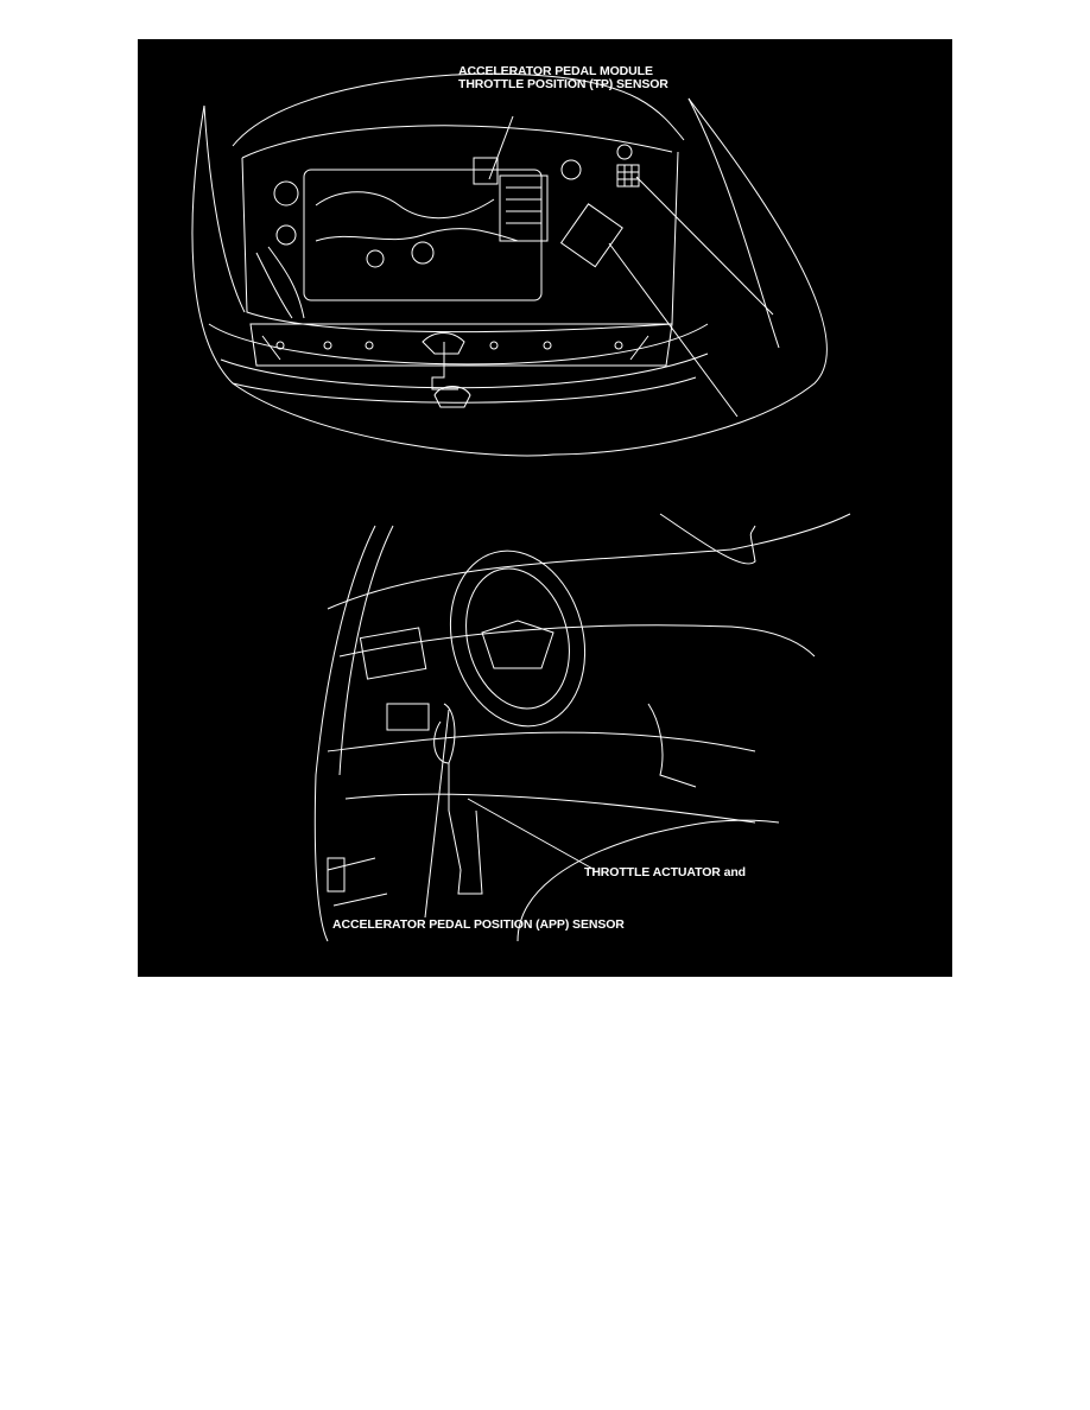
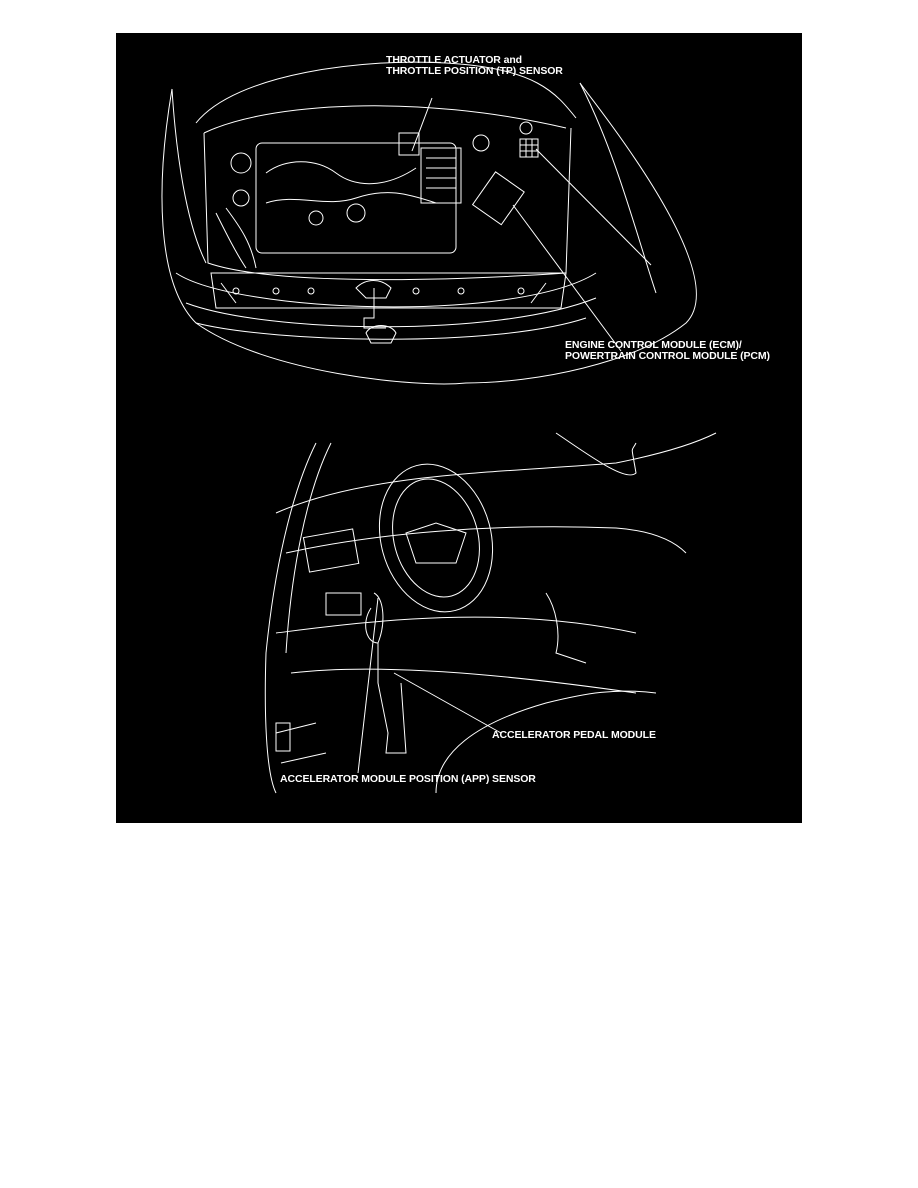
- ACCELERATOR PEDAL MODULE
+ THROTTLE ACTUATOR and
  THROTTLE POSITION (TP) SENSOR
+ ENGINE CONTROL MODULE (ECM)/
+ POWERTRAIN CONTROL MODULE (PCM)
- THROTTLE ACTUATOR and
+ ACCELERATOR PEDAL MODULE
- ACCELERATOR PEDAL POSITION (APP) SENSOR
+ ACCELERATOR MODULE POSITION (APP) SENSOR
